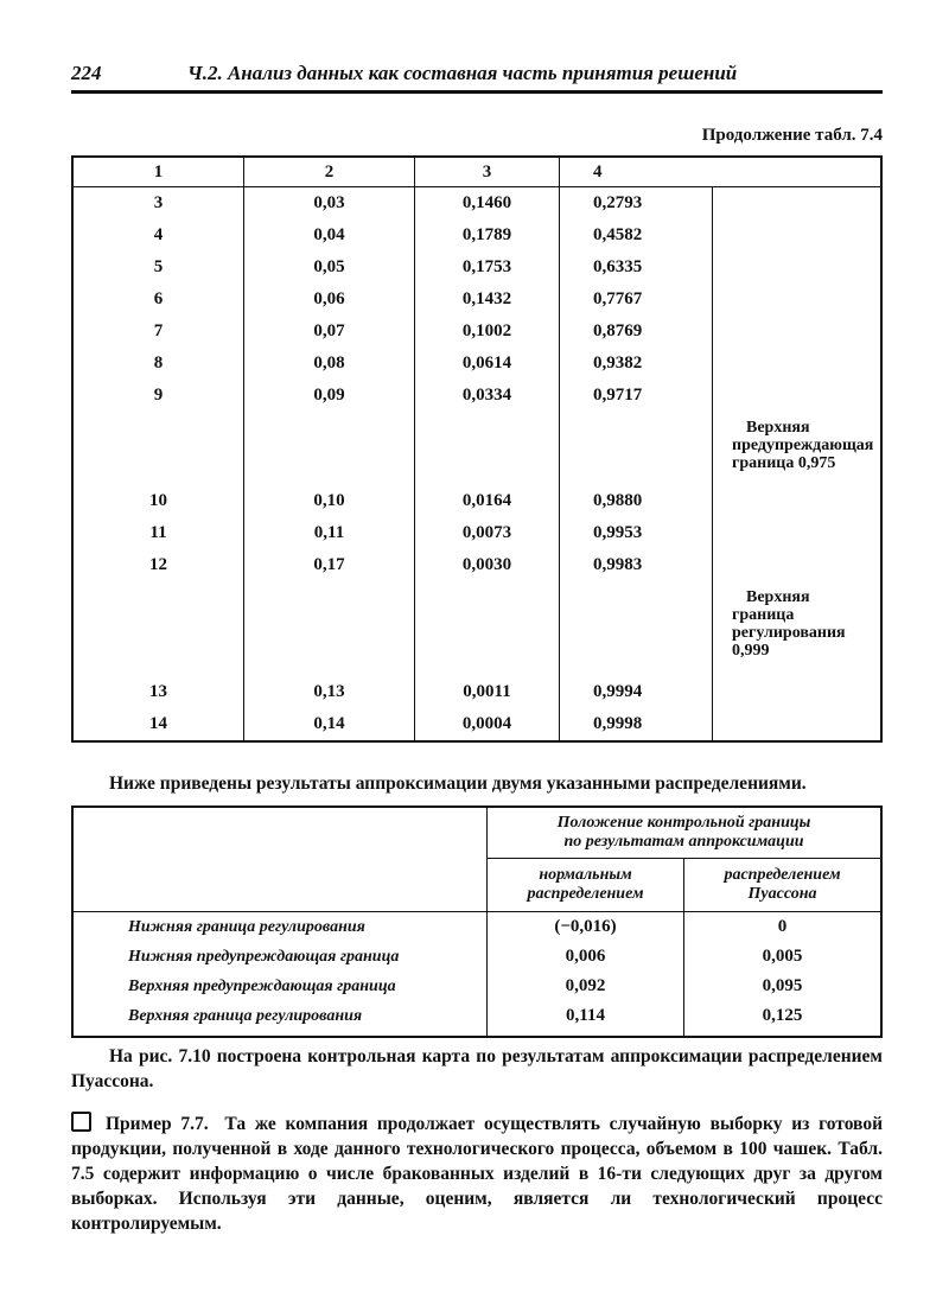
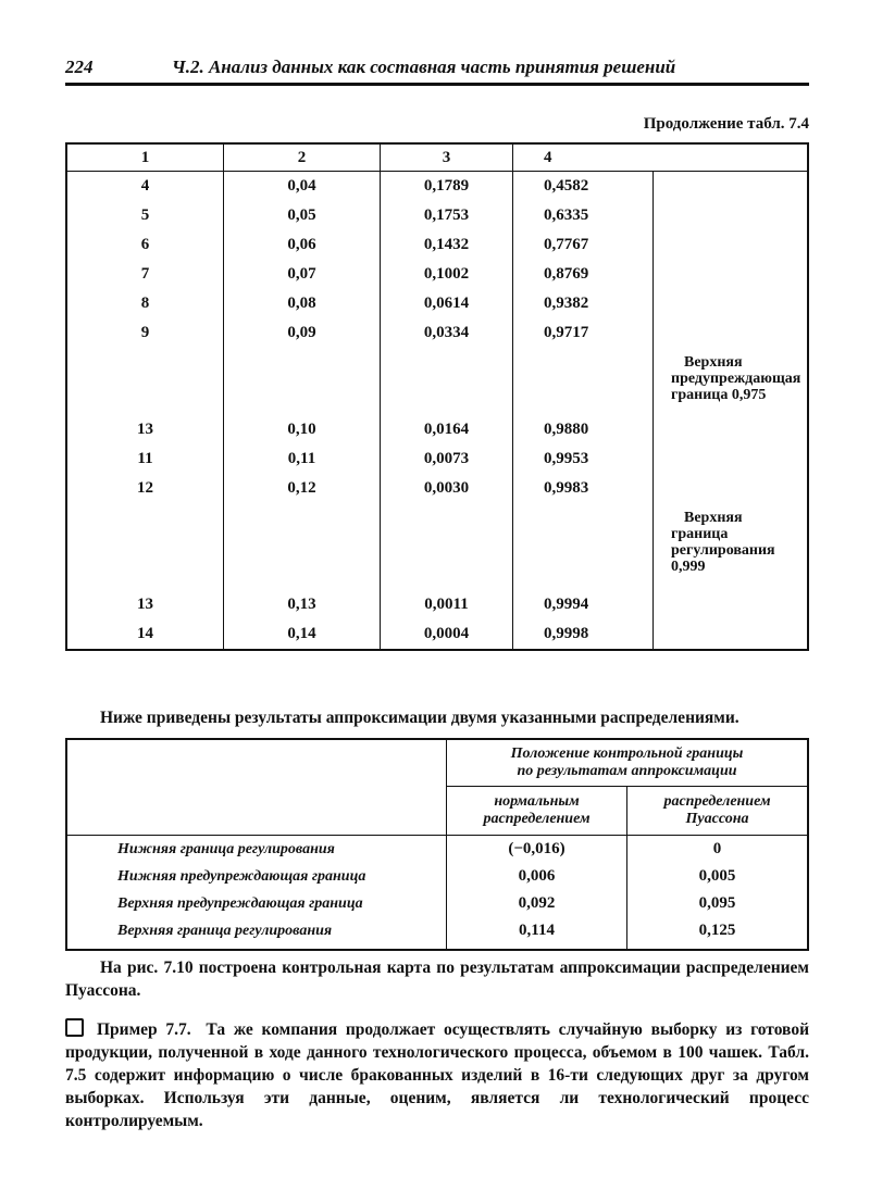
  224
  Ч.2. Анализ данных как составная часть принятия решений
  Продолжение табл. 7.4
  1	2	3	4
- 3	0,03	0,1460	0,2793
  4	0,04	0,1789	0,4582
  5	0,05	0,1753	0,6335
  6	0,06	0,1432	0,7767
  7	0,07	0,1002	0,8769
  8	0,08	0,0614	0,9382
  9	0,09	0,0334	0,9717
  				Верхняяпредупреждающаяграница 0,975
- 10	0,10	0,0164	0,9880
+ 13	0,10	0,0164	0,9880
  11	0,11	0,0073	0,9953
- 12	0,17	0,0030	0,9983
+ 12	0,12	0,0030	0,9983
  				Верхняяграницарегулирования0,999
  13	0,13	0,0011	0,9994
  14	0,14	0,0004	0,9998
  Ниже приведены результаты аппроксимации двумя указанными распределениями.
  	Положение контрольной границы по результатам аппроксимации
  нормальным распределением	распределением Пуассона
  Нижняя граница регулирования	(−0,016)	0
  Нижняя предупреждающая граница	0,006	0,005
  Верхняя предупреждающая граница	0,092	0,095
  Верхняя граница регулирования	0,114	0,125
  На рис. 7.10 построена контрольная карта по результатам аппроксимации распределением Пуассона.
  Пример 7.7. Та же компания продолжает осуществлять случайную выборку из готовой продукции, полученной в ходе данного технологического процесса, объемом в 100 чашек. Табл. 7.5 содержит информацию о числе бракованных изделий в 16-ти следующих друг за другом выборках. Используя эти данные, оценим, является ли технологический процесс контролируемым.
